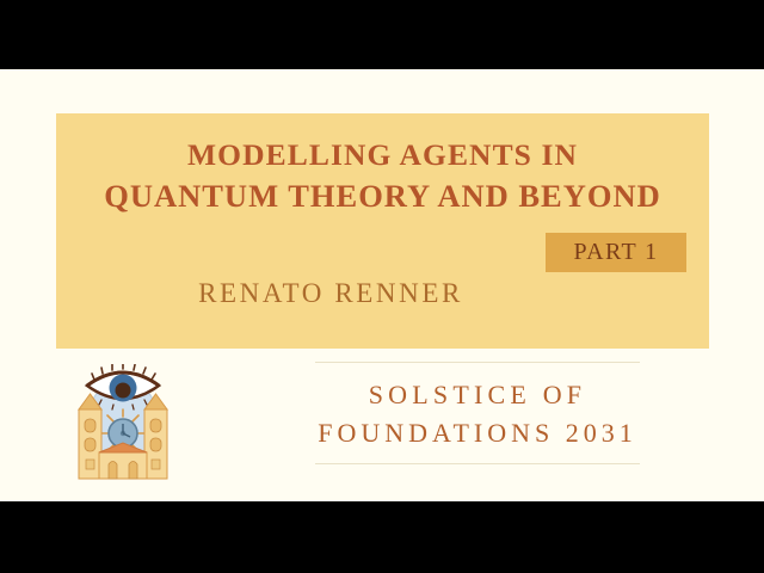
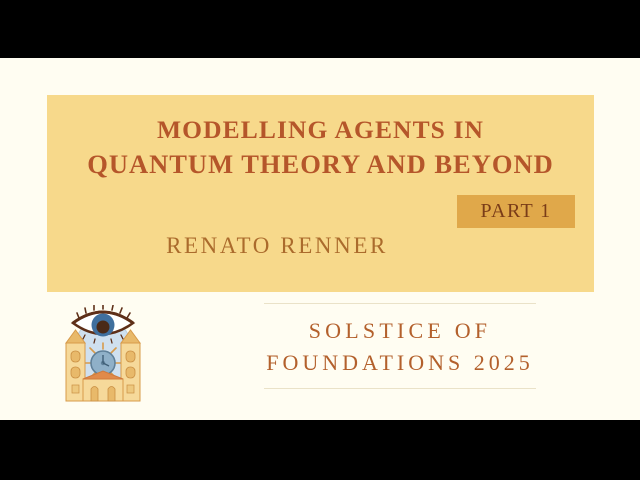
  MODELLING AGENTS IN
  QUANTUM THEORY AND BEYOND
  PART 1
  RENATO RENNER
  SOLSTICE OF
- FOUNDATIONS 2031
+ FOUNDATIONS 2025
